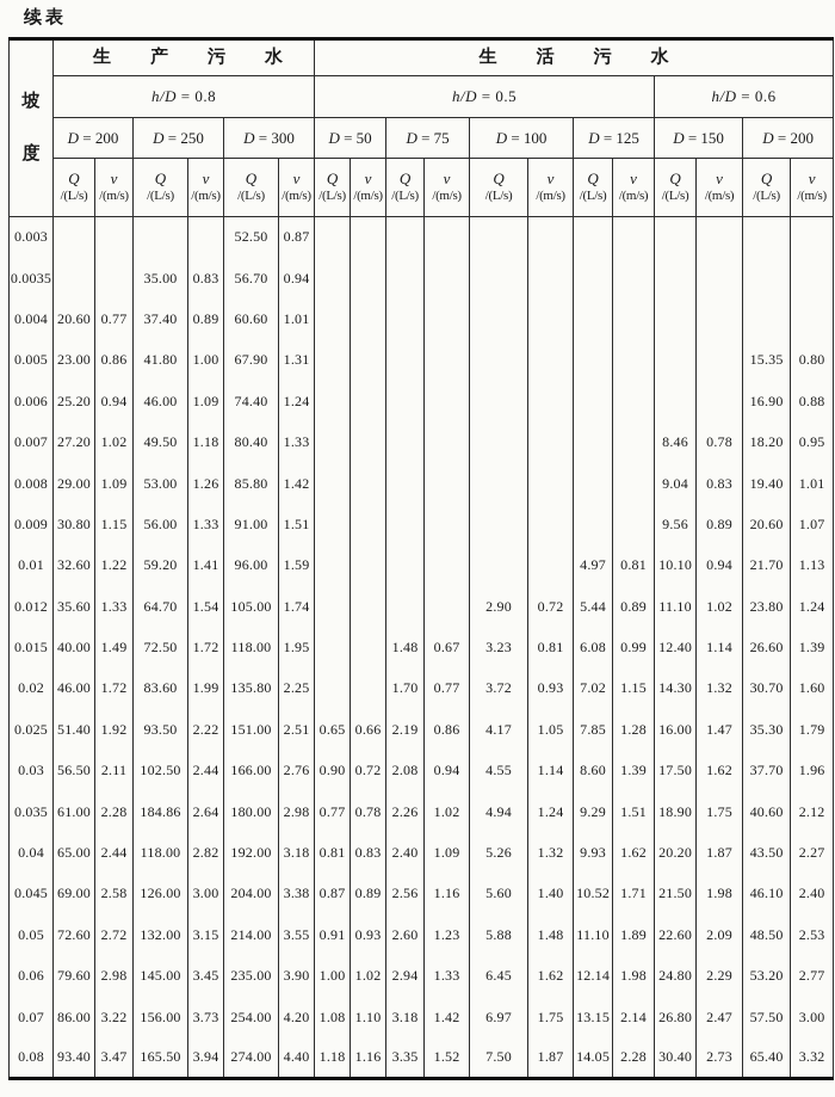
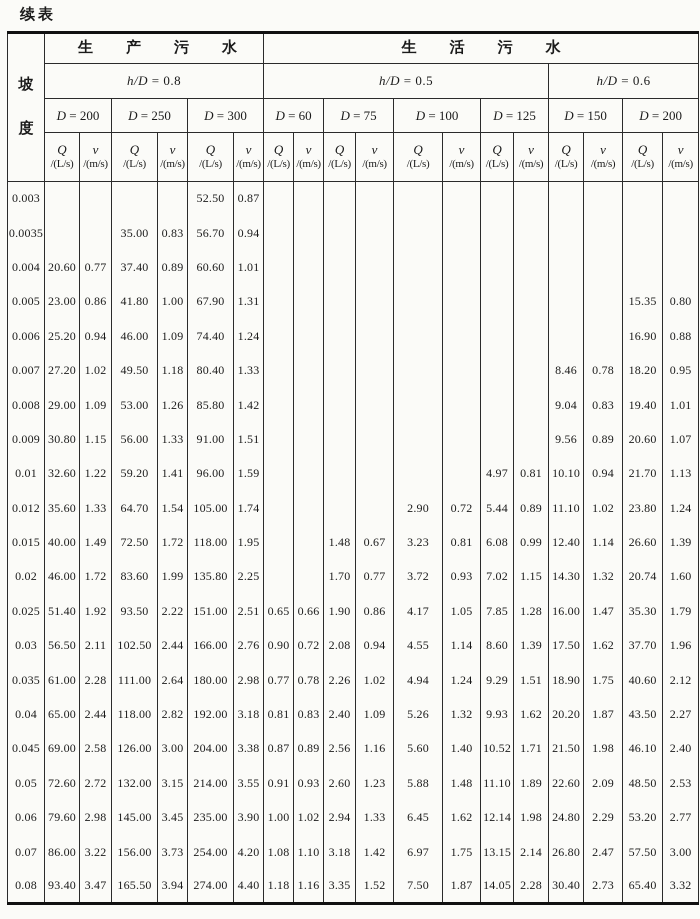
  续表
  坡 度	生产污水	生活污水
  h/D = 0.8	h/D = 0.5	h/D = 0.6
- D = 200	D = 250	D = 300	D = 50	D = 75	D = 100	D = 125	D = 150	D = 200
+ D = 200	D = 250	D = 300	D = 60	D = 75	D = 100	D = 125	D = 150	D = 200
  Q/(L/s)	v/(m/s)	Q/(L/s)	v/(m/s)	Q/(L/s)	v/(m/s)	Q/(L/s)	v/(m/s)	Q/(L/s)	v/(m/s)	Q/(L/s)	v/(m/s)	Q/(L/s)	v/(m/s)	Q/(L/s)	v/(m/s)	Q/(L/s)	v/(m/s)
  0.003					52.50	0.87
  0.0035			35.00	0.83	56.70	0.94
  0.004	20.60	0.77	37.40	0.89	60.60	1.01
  0.005	23.00	0.86	41.80	1.00	67.90	1.31											15.35	0.80
  0.006	25.20	0.94	46.00	1.09	74.40	1.24											16.90	0.88
  0.007	27.20	1.02	49.50	1.18	80.40	1.33									8.46	0.78	18.20	0.95
  0.008	29.00	1.09	53.00	1.26	85.80	1.42									9.04	0.83	19.40	1.01
  0.009	30.80	1.15	56.00	1.33	91.00	1.51									9.56	0.89	20.60	1.07
  0.01	32.60	1.22	59.20	1.41	96.00	1.59							4.97	0.81	10.10	0.94	21.70	1.13
  0.012	35.60	1.33	64.70	1.54	105.00	1.74					2.90	0.72	5.44	0.89	11.10	1.02	23.80	1.24
  0.015	40.00	1.49	72.50	1.72	118.00	1.95			1.48	0.67	3.23	0.81	6.08	0.99	12.40	1.14	26.60	1.39
- 0.02	46.00	1.72	83.60	1.99	135.80	2.25			1.70	0.77	3.72	0.93	7.02	1.15	14.30	1.32	30.70	1.60
+ 0.02	46.00	1.72	83.60	1.99	135.80	2.25			1.70	0.77	3.72	0.93	7.02	1.15	14.30	1.32	20.74	1.60
- 0.025	51.40	1.92	93.50	2.22	151.00	2.51	0.65	0.66	2.19	0.86	4.17	1.05	7.85	1.28	16.00	1.47	35.30	1.79
+ 0.025	51.40	1.92	93.50	2.22	151.00	2.51	0.65	0.66	1.90	0.86	4.17	1.05	7.85	1.28	16.00	1.47	35.30	1.79
  0.03	56.50	2.11	102.50	2.44	166.00	2.76	0.90	0.72	2.08	0.94	4.55	1.14	8.60	1.39	17.50	1.62	37.70	1.96
- 0.035	61.00	2.28	184.86	2.64	180.00	2.98	0.77	0.78	2.26	1.02	4.94	1.24	9.29	1.51	18.90	1.75	40.60	2.12
+ 0.035	61.00	2.28	111.00	2.64	180.00	2.98	0.77	0.78	2.26	1.02	4.94	1.24	9.29	1.51	18.90	1.75	40.60	2.12
  0.04	65.00	2.44	118.00	2.82	192.00	3.18	0.81	0.83	2.40	1.09	5.26	1.32	9.93	1.62	20.20	1.87	43.50	2.27
  0.045	69.00	2.58	126.00	3.00	204.00	3.38	0.87	0.89	2.56	1.16	5.60	1.40	10.52	1.71	21.50	1.98	46.10	2.40
  0.05	72.60	2.72	132.00	3.15	214.00	3.55	0.91	0.93	2.60	1.23	5.88	1.48	11.10	1.89	22.60	2.09	48.50	2.53
  0.06	79.60	2.98	145.00	3.45	235.00	3.90	1.00	1.02	2.94	1.33	6.45	1.62	12.14	1.98	24.80	2.29	53.20	2.77
  0.07	86.00	3.22	156.00	3.73	254.00	4.20	1.08	1.10	3.18	1.42	6.97	1.75	13.15	2.14	26.80	2.47	57.50	3.00
  0.08	93.40	3.47	165.50	3.94	274.00	4.40	1.18	1.16	3.35	1.52	7.50	1.87	14.05	2.28	30.40	2.73	65.40	3.32
